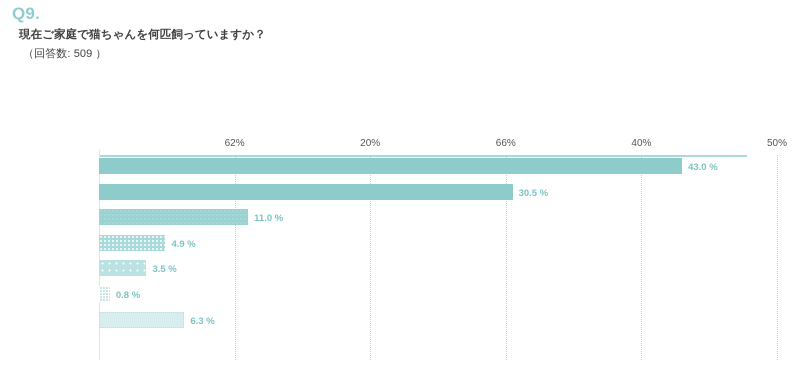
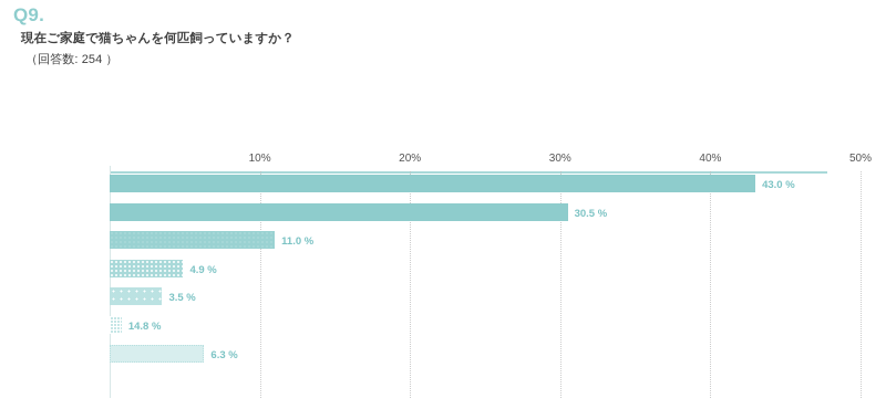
  Q9.
  現在ご家庭で猫ちゃんを何匹飼っていますか？
- （回答数: 509 ）
+ （回答数: 254 ）
- 62%
+ 10%
  20%
- 66%
+ 30%
  40%
  50%
  43.0 %
  30.5 %
  11.0 %
  4.9 %
  3.5 %
- 0.8 %
+ 14.8 %
  6.3 %
